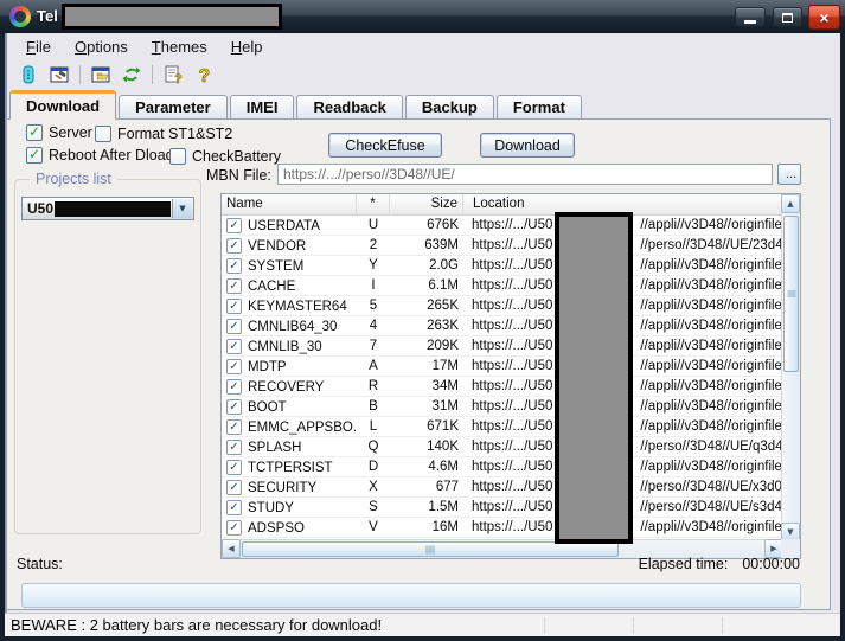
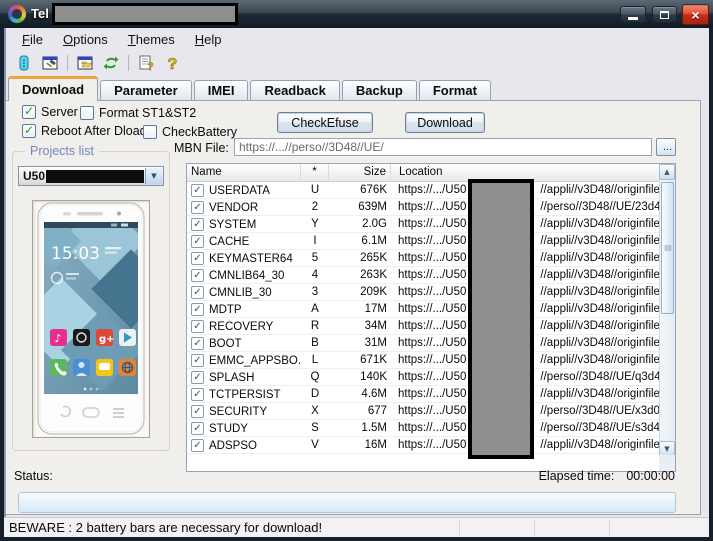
  Tel
  ×
  File
  Options
  Themes
  Help
  ?
  ?
  Download
  Parameter
  IMEI
  Readback
  Backup
  Format
  ✓
  Server
  Format ST1&ST2
  ✓
  Reboot After Dloa
  CheckBattery
  CheckEfuse
  Download
  MBN File:
  https://...//perso//3D48//UE/
  ...
  Projects list
  U50
  ▼
+ 15:03
+ ♪
+ g+
  Name
  *
  Size
  Location
  ✓
  USERDATA
  U
  676K
  https://.../U50 //appli//v3D48//originfile
  ✓
  VENDOR
  2
  639M
  https://.../U50 //perso//3D48//UE/23d4
  ✓
  SYSTEM
  Y
  2.0G
  https://.../U50 //appli//v3D48//originfile
  ✓
  CACHE
  I
  6.1M
  https://.../U50 //appli//v3D48//originfile
  ✓
  KEYMASTER64
  5
  265K
  https://.../U50 //appli//v3D48//originfile
  ✓
  CMNLIB64_30
  4
  263K
  https://.../U50 //appli//v3D48//originfile
  ✓
  CMNLIB_30
- 7
+ 3
  209K
  https://.../U50 //appli//v3D48//originfile
  ✓
  MDTP
  A
  17M
  https://.../U50 //appli//v3D48//originfile
  ✓
  RECOVERY
  R
  34M
  https://.../U50 //appli//v3D48//originfile
  ✓
  BOOT
  B
  31M
  https://.../U50 //appli//v3D48//originfile
  ✓
  EMMC_APPSBO.
  L
  671K
  https://.../U50 //appli//v3D48//originfile
  ✓
  SPLASH
  Q
  140K
  https://.../U50 //perso//3D48//UE/q3d4
  ✓
  TCTPERSIST
  D
  4.6M
  https://.../U50 //appli//v3D48//originfile
  ✓
  SECURITY
  X
  677
  https://.../U50 //perso//3D48//UE/x3d0
  ✓
  STUDY
  S
  1.5M
  https://.../U50 //perso//3D48//UE/s3d4
  ✓
  ADSPSO
  V
  16M
  https://.../U50 //appli//v3D48//originfile
  ▲
  ▼
- ◀
- ▶
  Status:
  Elapsed time:
  00:00:00
  BEWARE : 2 battery bars are necessary for download!
